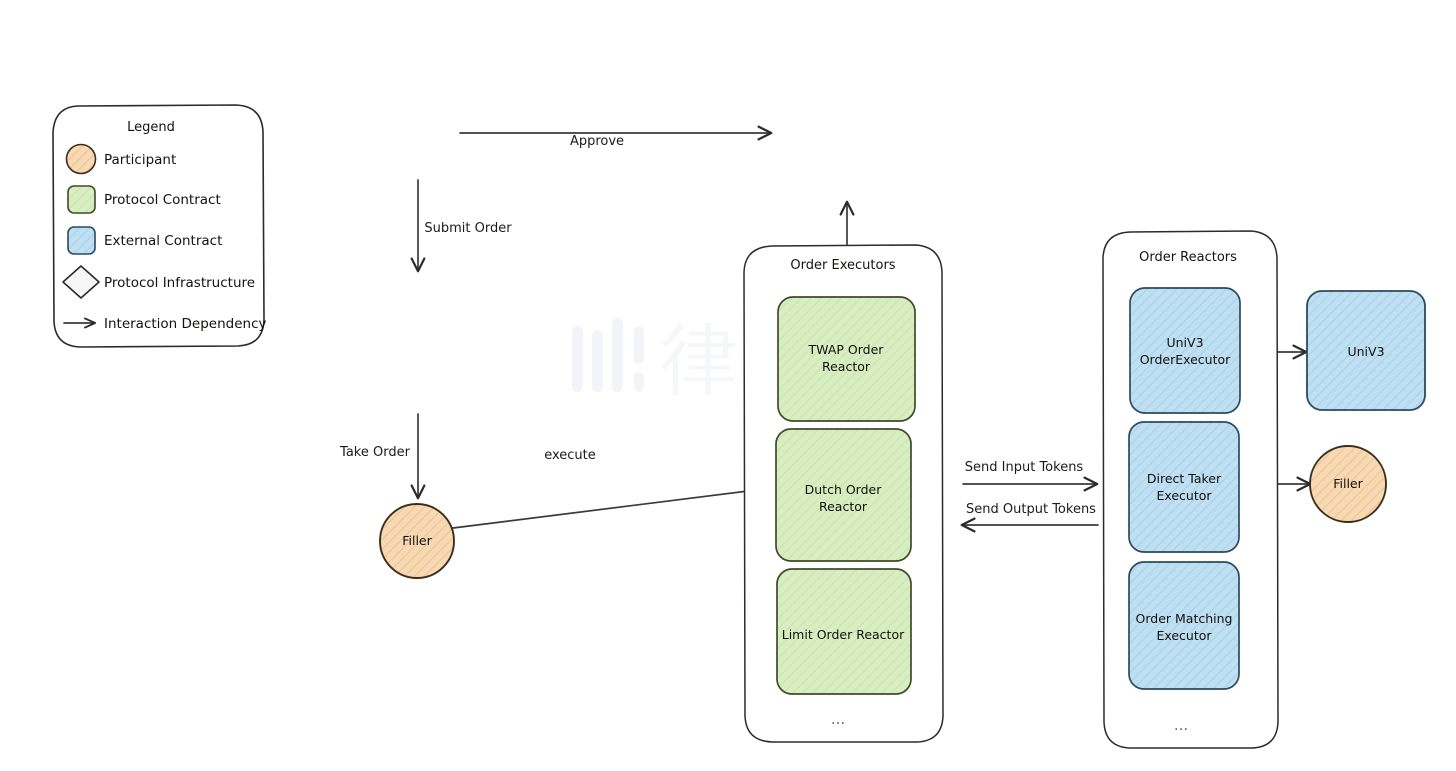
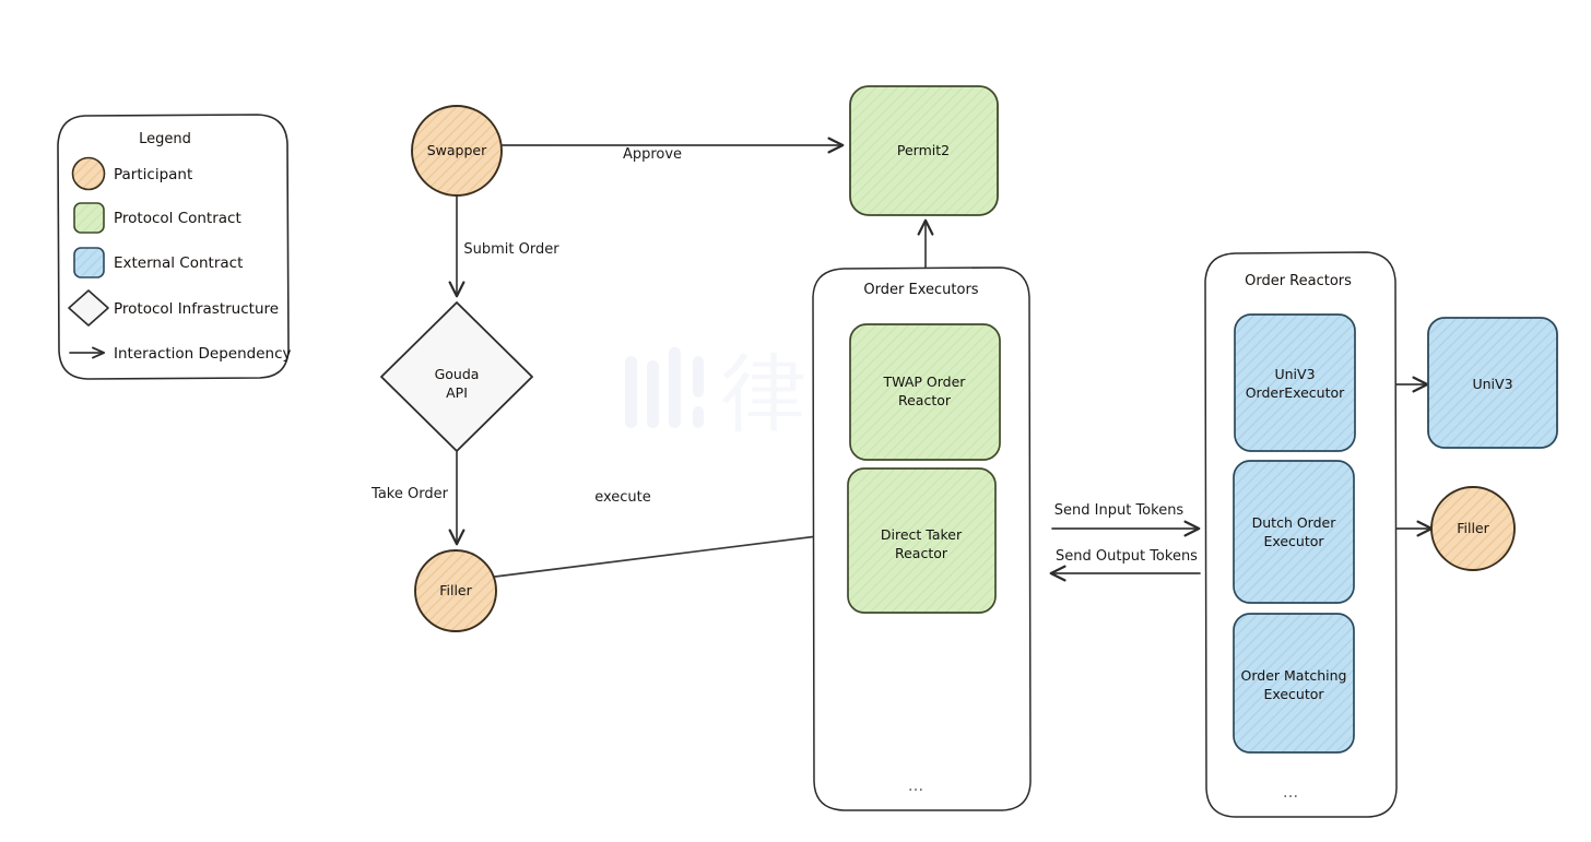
  Legend
  Participant
  Protocol Contract
  External Contract
  Protocol Infrastructure
  Interaction Dependency
  Approve
  Submit Order
  Take Order
  execute
  Send Input Tokens
  Send Output Tokens
  Order Executors
  TWAP Order
  Reactor
- Dutch Order
+ Direct Taker
  Reactor
- Limit Order Reactor
  ...
  Order Reactors
  UniV3
  OrderExecutor
- Direct Taker
+ Dutch Order
  Executor
  Order Matching
  Executor
  ...
+ Swapper
+ Gouda
+ API
  Filler
+ Permit2
  UniV3
  Filler
